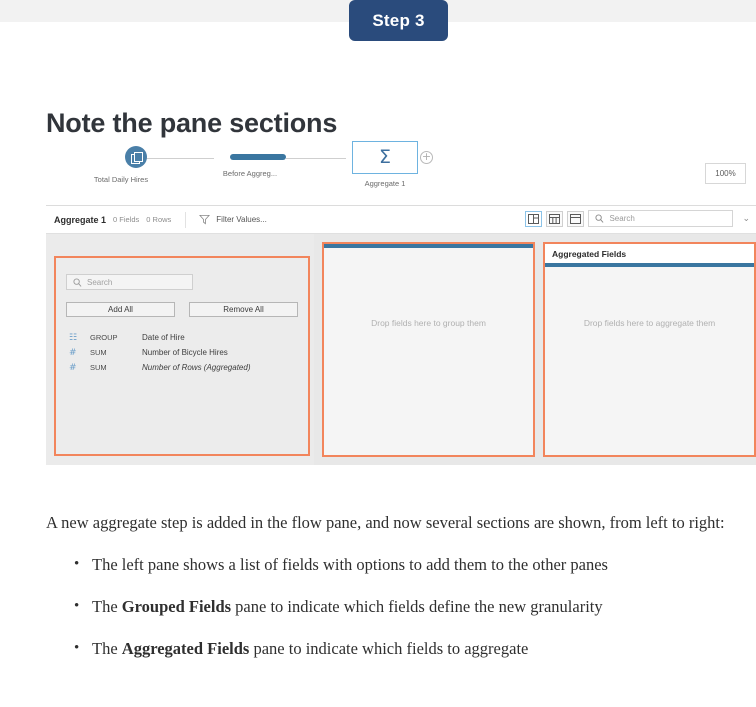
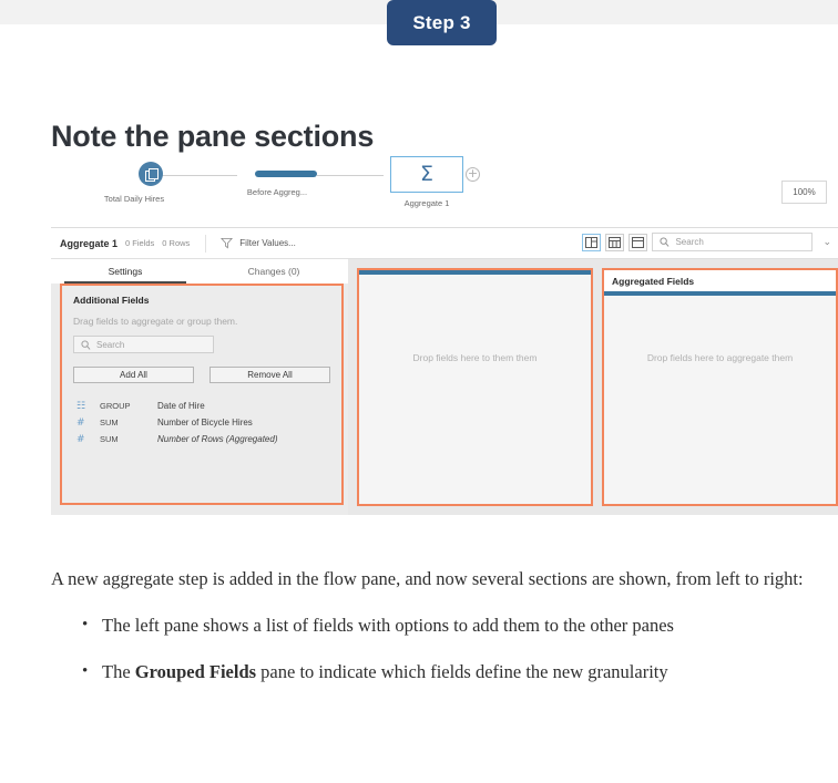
  Step 3
  Note the pane sections
  Total Daily Hires
  Before Aggreg...
  Σ
  Aggregate 1
  +
  100%
  Aggregate 1
  0 Fields
  0 Rows
  Filter Values...
  Search
  ⌄
+ Settings
+ Changes (0)
+ Additional Fields
+ Drag fields to aggregate or group them.
  Search
  Add All
  Remove All
  ☷
  GROUP
  Date of Hire
  #
  SUM
  Number of Bicycle Hires
  #
  SUM
  Number of Rows (Aggregated)
- Drop fields here to group them
+ Drop fields here to them them
  Aggregated Fields
  Drop fields here to aggregate them
  A new aggregate step is added in the flow pane, and now several sections are shown, from left to right:
  The left pane shows a list of fields with options to add them to the other panes
  The Grouped Fields pane to indicate which fields define the new granularity
- The Aggregated Fields pane to indicate which fields to aggregate
